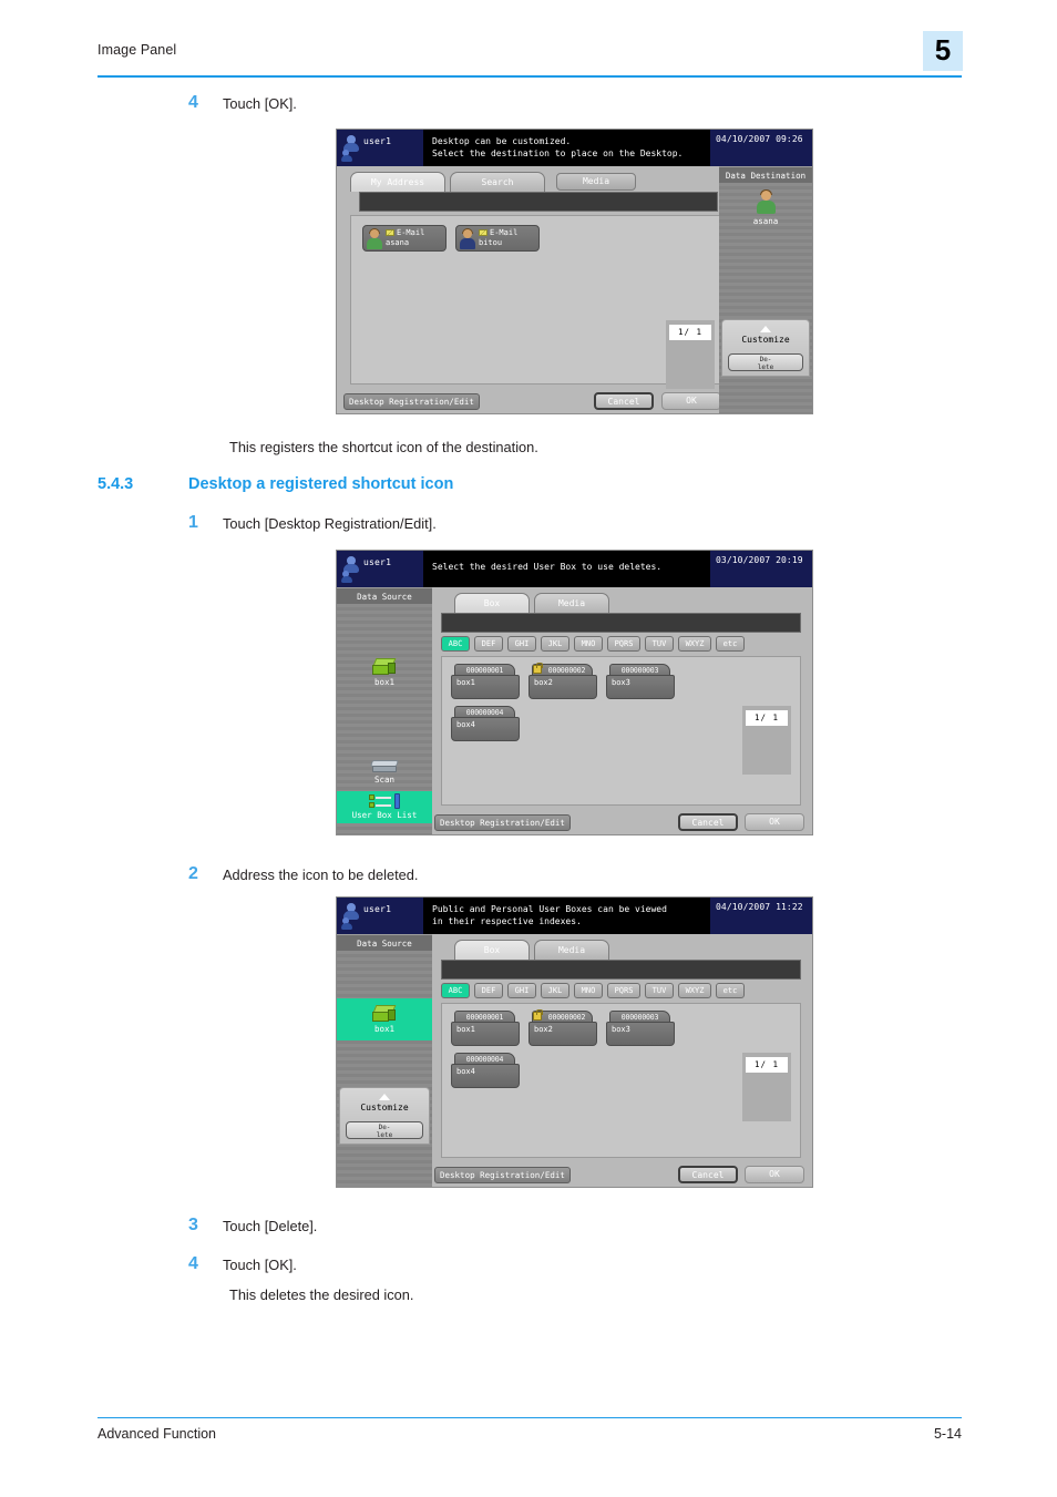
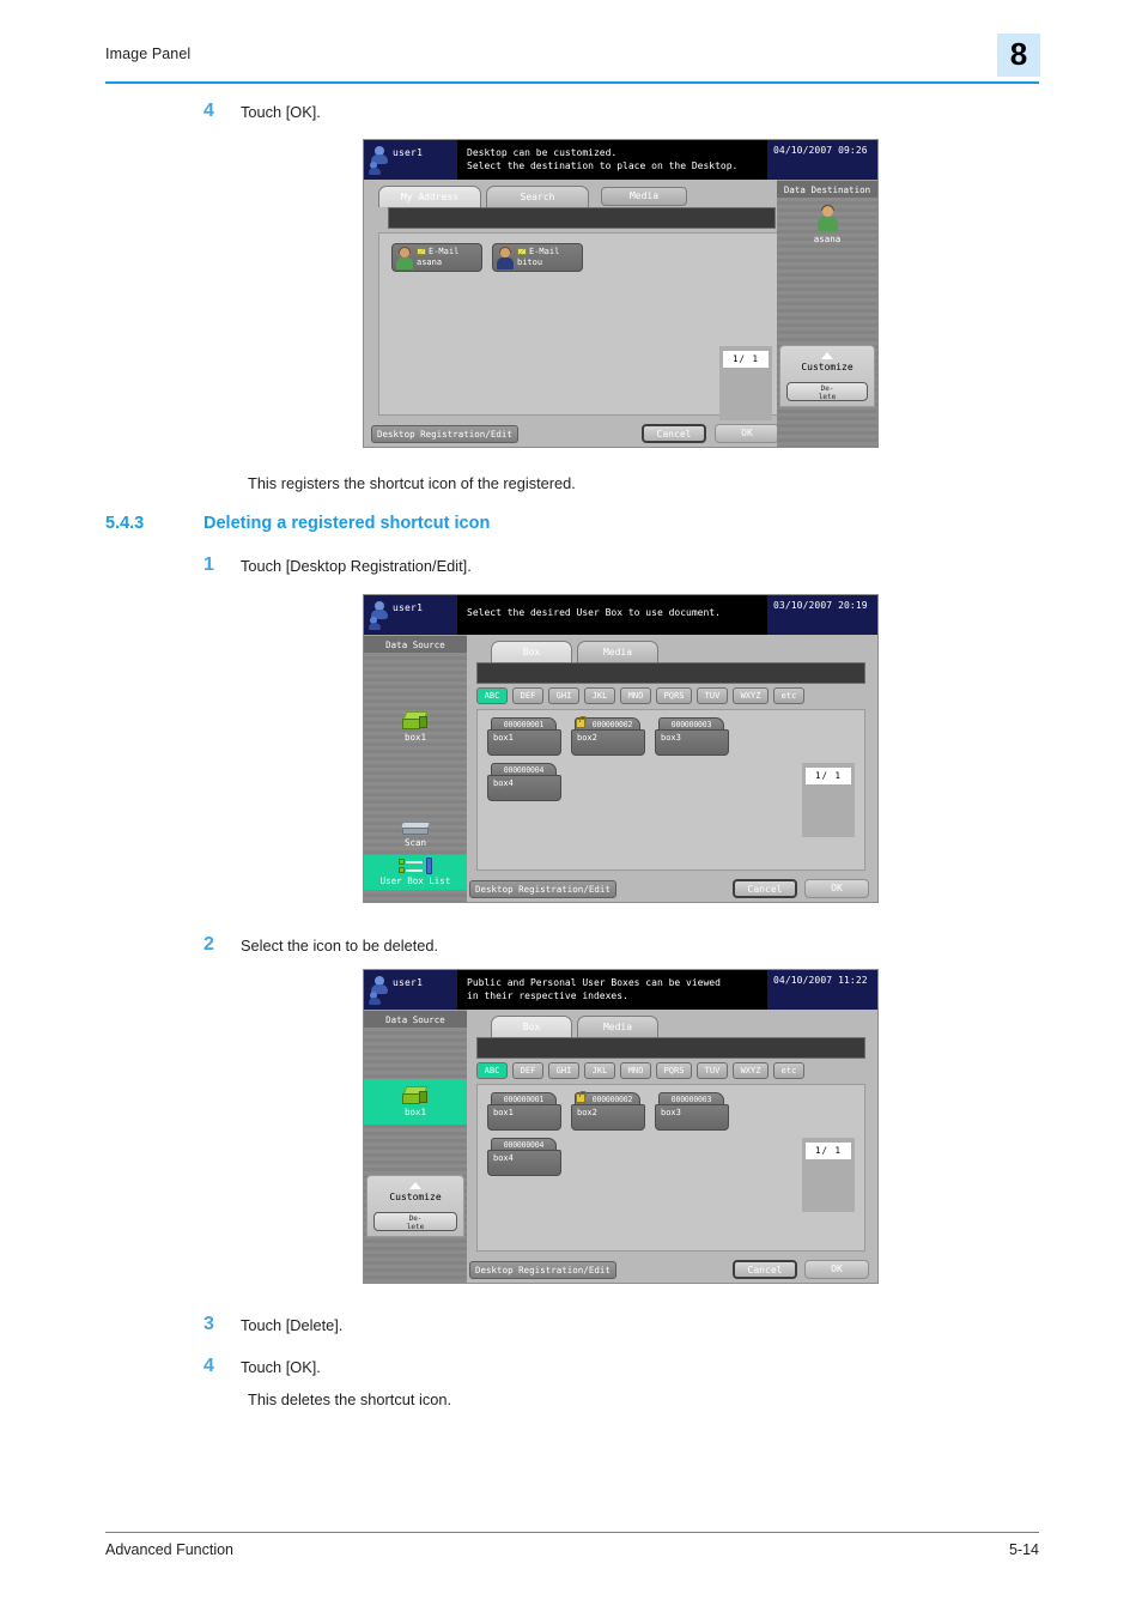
  Image Panel
- 5
+ 8
  4
  Touch [OK].
  user1
  Desktop can be customized.
  Select the destination to place on the Desktop.
  04/10/2007 09:26
  My Address
  Search
  Media
  E-Mail
  asana
  E-Mail
  bitou
  1/ 1
  Desktop Registration/Edit
  Cancel
  OK
  Data Destination
  asana
  Customize
- This registers the shortcut icon of the destination.
+ This registers the shortcut icon of the registered.
  5.4.3
- Desktop a registered shortcut icon
+ Deleting a registered shortcut icon
  1
  Touch [Desktop Registration/Edit].
  user1
- Select the desired User Box to use deletes.
+ Select the desired User Box to use document.
  03/10/2007 20:19
  Data Source
  box1
  Scan
  User Box List
  Box
  Media
  ABC
  DEF
  GHI
  JKL
  MNO
  PQRS
  TUV
  WXYZ
  etc
  000000001
  box1
  000000002
  box2
  000000003
  box3
  000000004
  box4
  1/ 1
  Desktop Registration/Edit
  Cancel
  OK
  2
- Address the icon to be deleted.
+ Select the icon to be deleted.
  user1
  Public and Personal User Boxes can be viewed
  in their respective indexes.
  04/10/2007 11:22
  Data Source
  box1
  Customize
  Box
  Media
  ABC
  DEF
  GHI
  JKL
  MNO
  PQRS
  TUV
  WXYZ
  etc
  000000001
  box1
  000000002
  box2
  000000003
  box3
  000000004
  box4
  1/ 1
  Desktop Registration/Edit
  Cancel
  OK
  3
  Touch [Delete].
  4
  Touch [OK].
- This deletes the desired icon.
+ This deletes the shortcut icon.
  Advanced Function
  5-14
